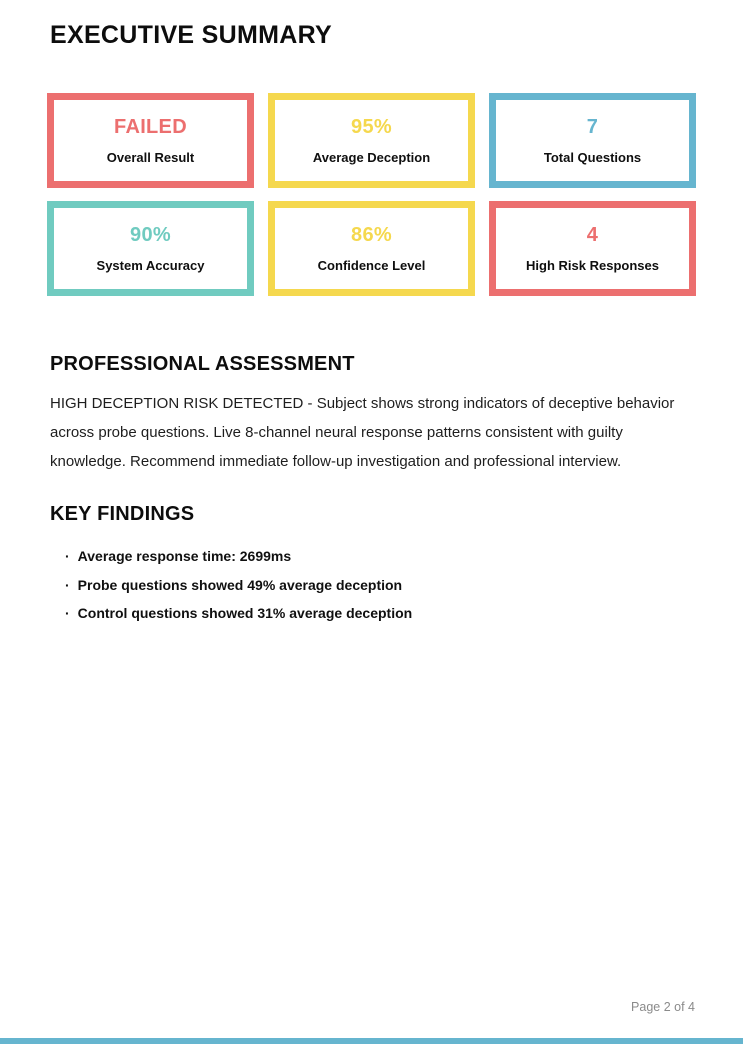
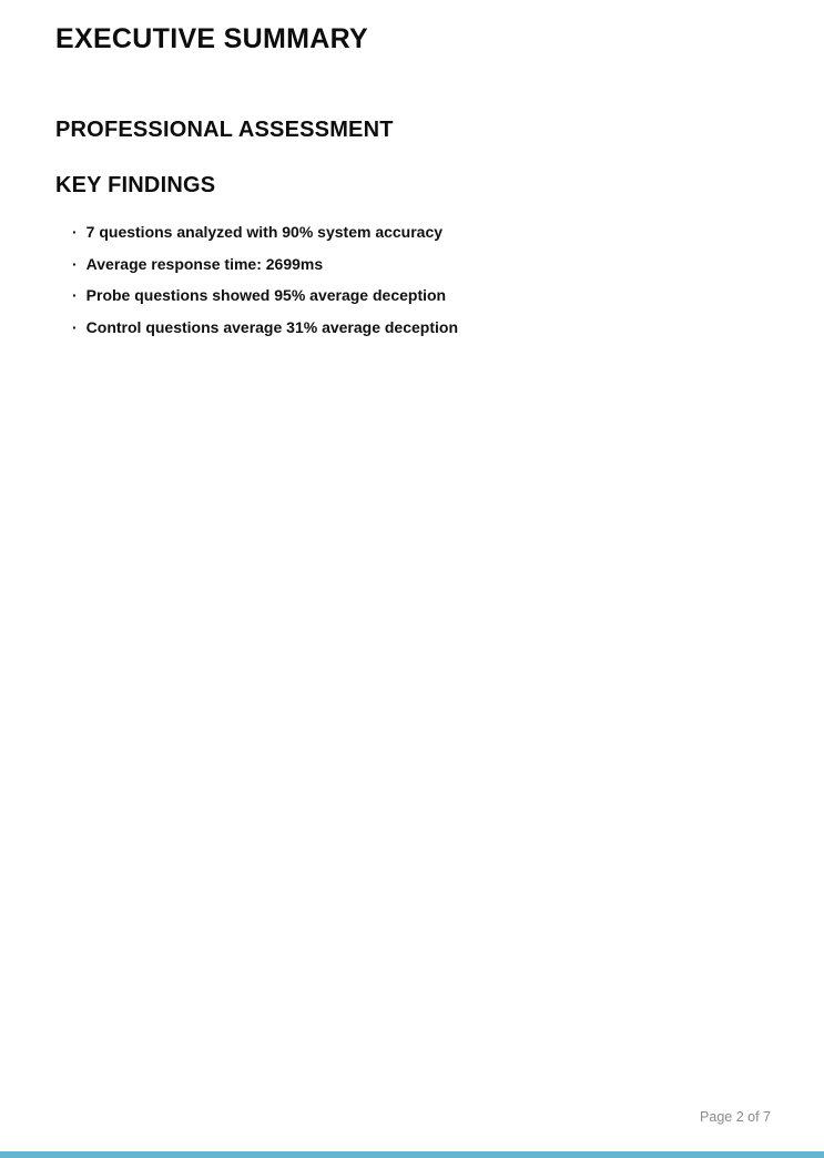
  EXECUTIVE SUMMARY
- FAILED
- Overall Result
- 95%
- Average Deception
- 7
- Total Questions
- 90%
- System Accuracy
- 86%
- Confidence Level
- 4
- High Risk Responses
  PROFESSIONAL ASSESSMENT
- HIGH DECEPTION RISK DETECTED - Subject shows strong indicators of deceptive behavior across probe questions. Live 8-channel neural response patterns consistent with guilty knowledge. Recommend immediate follow-up investigation and professional interview.
  KEY FINDINGS
+ 7 questions analyzed with 90% system accuracy
  Average response time: 2699ms
- Probe questions showed 49% average deception
+ Probe questions showed 95% average deception
- Control questions showed 31% average deception
+ Control questions average 31% average deception
- Page 2 of 4
+ Page 2 of 7
